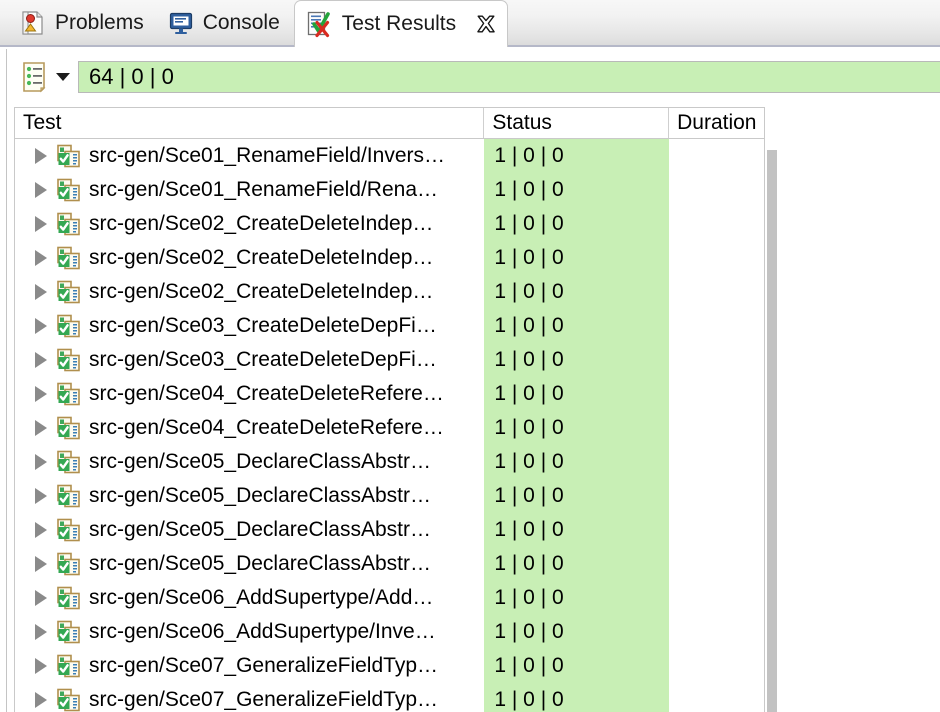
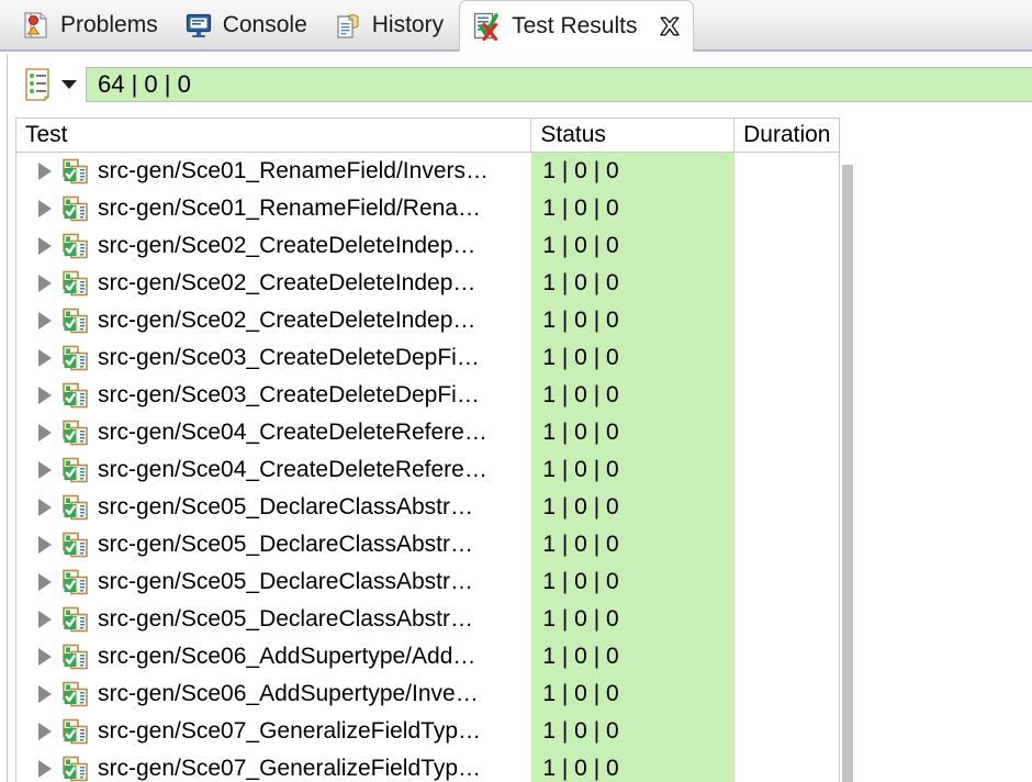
  Problems
  Console
+ History
  Test Results
  64 | 0 | 0
  Test
  Status
  Duration
  src-gen/Sce01_RenameField/Invers…
  1 | 0 | 0
  src-gen/Sce01_RenameField/Rena…
  1 | 0 | 0
  src-gen/Sce02_CreateDeleteIndep…
  1 | 0 | 0
  src-gen/Sce02_CreateDeleteIndep…
  1 | 0 | 0
  src-gen/Sce02_CreateDeleteIndep…
  1 | 0 | 0
  src-gen/Sce03_CreateDeleteDepFi…
  1 | 0 | 0
  src-gen/Sce03_CreateDeleteDepFi…
  1 | 0 | 0
  src-gen/Sce04_CreateDeleteRefere…
  1 | 0 | 0
  src-gen/Sce04_CreateDeleteRefere…
  1 | 0 | 0
  src-gen/Sce05_DeclareClassAbstr…
  1 | 0 | 0
  src-gen/Sce05_DeclareClassAbstr…
  1 | 0 | 0
  src-gen/Sce05_DeclareClassAbstr…
  1 | 0 | 0
  src-gen/Sce05_DeclareClassAbstr…
  1 | 0 | 0
  src-gen/Sce06_AddSupertype/Add…
  1 | 0 | 0
  src-gen/Sce06_AddSupertype/Inve…
  1 | 0 | 0
  src-gen/Sce07_GeneralizeFieldTyp…
  1 | 0 | 0
  src-gen/Sce07_GeneralizeFieldTyp…
  1 | 0 | 0
